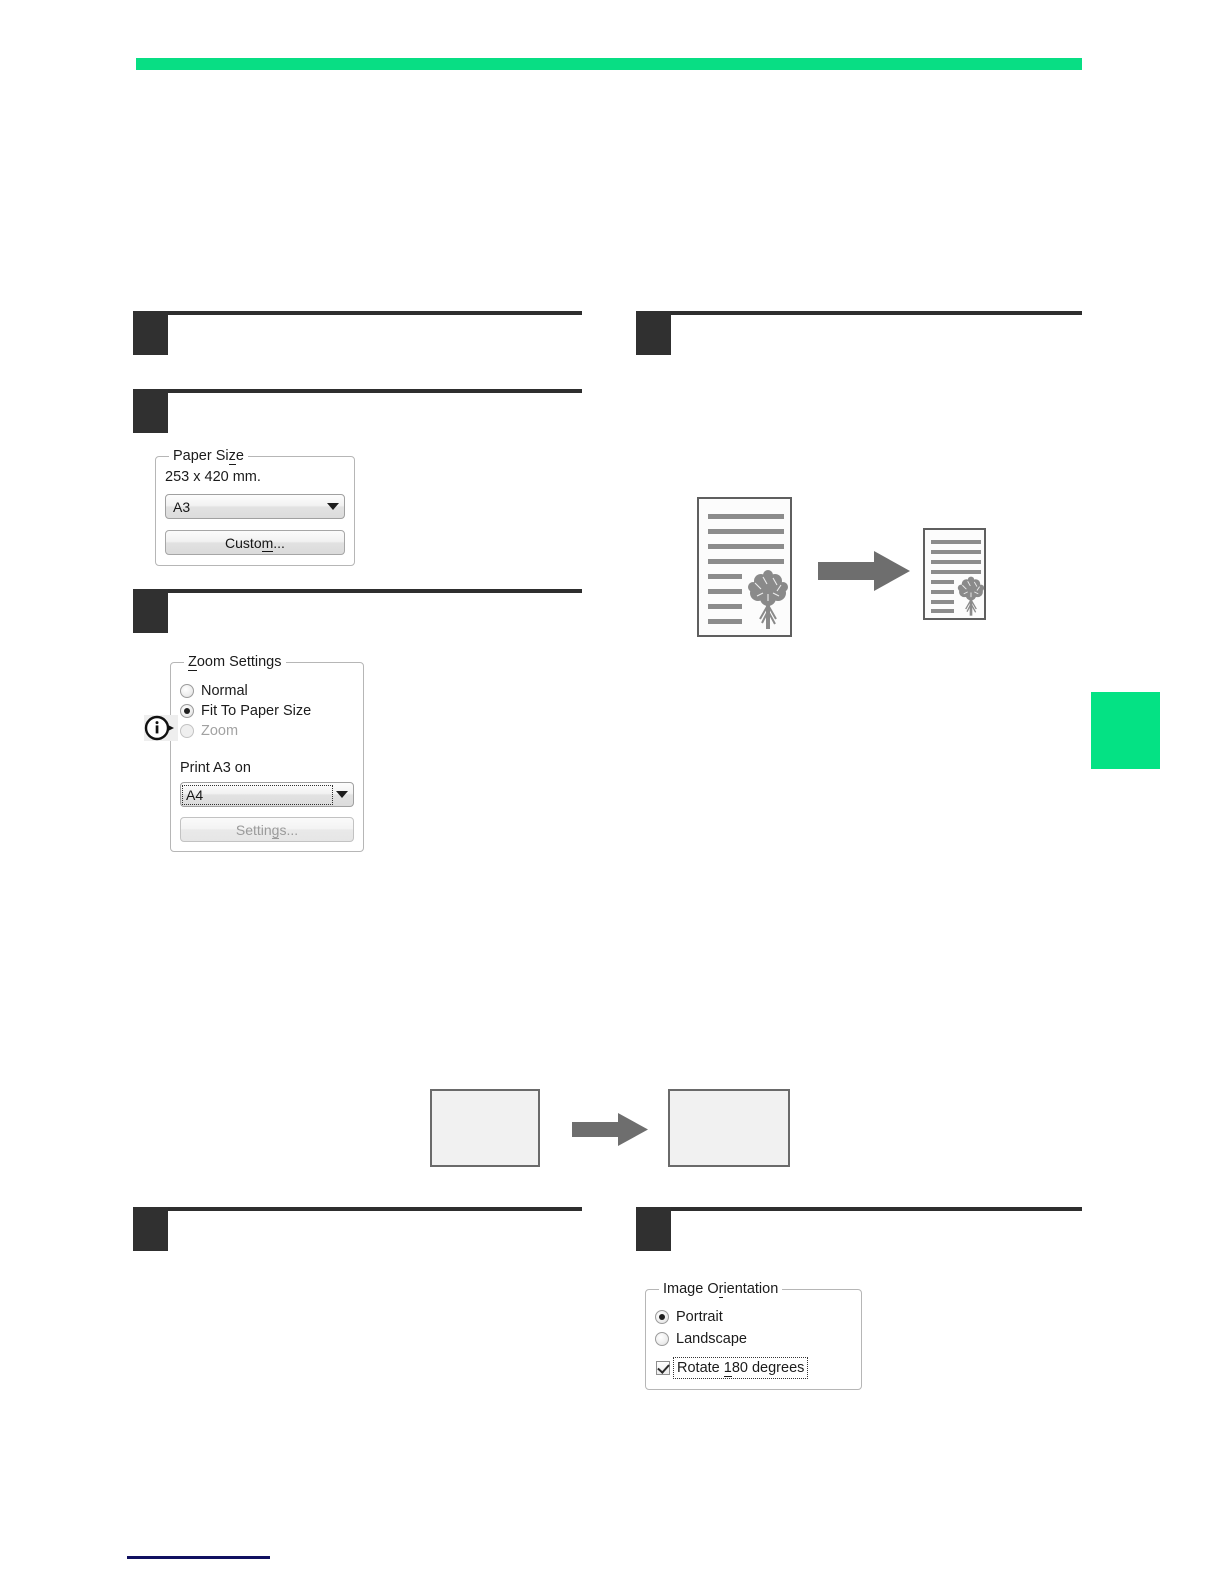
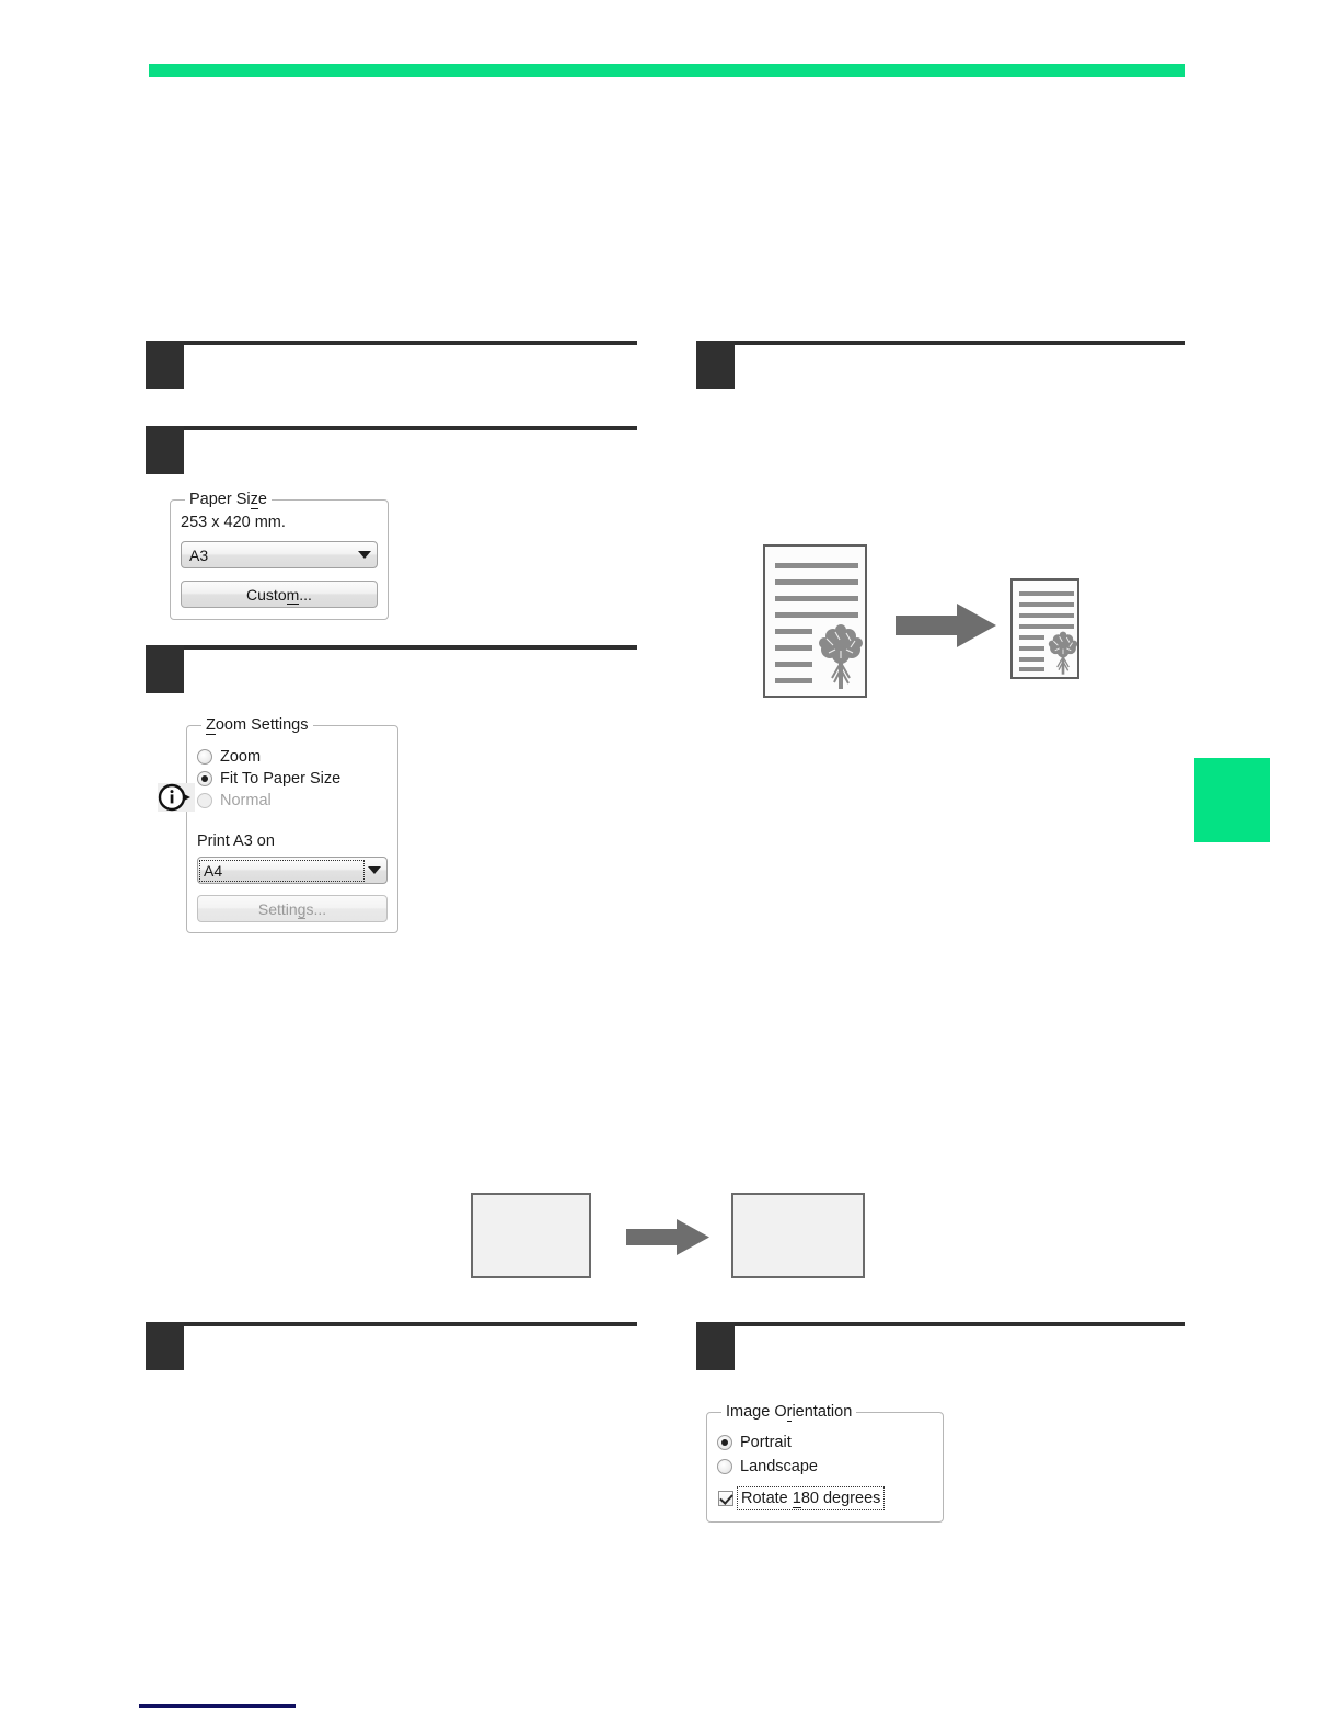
  Paper Size
  253 x 420 mm.
  A3
  Custom...
  Zoom Settings
- Normal
+ Zoom
  Fit To Paper Size
- Zoom
+ Normal
  Print A3 on
  A4
  Settings...
  Image Orientation
  Portrait
  Landscape
  Rotate 180 degrees
